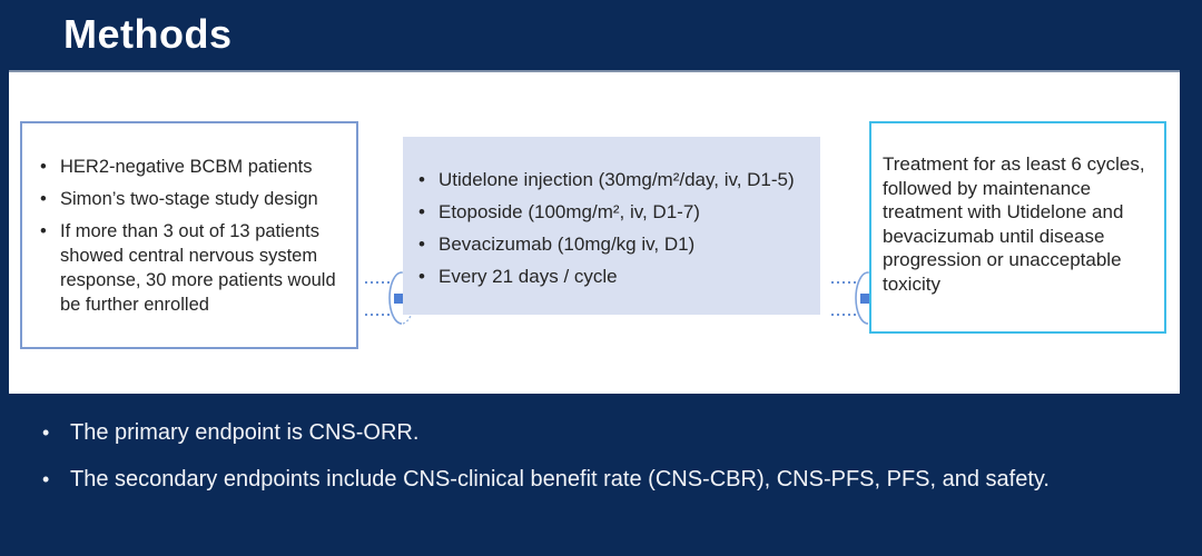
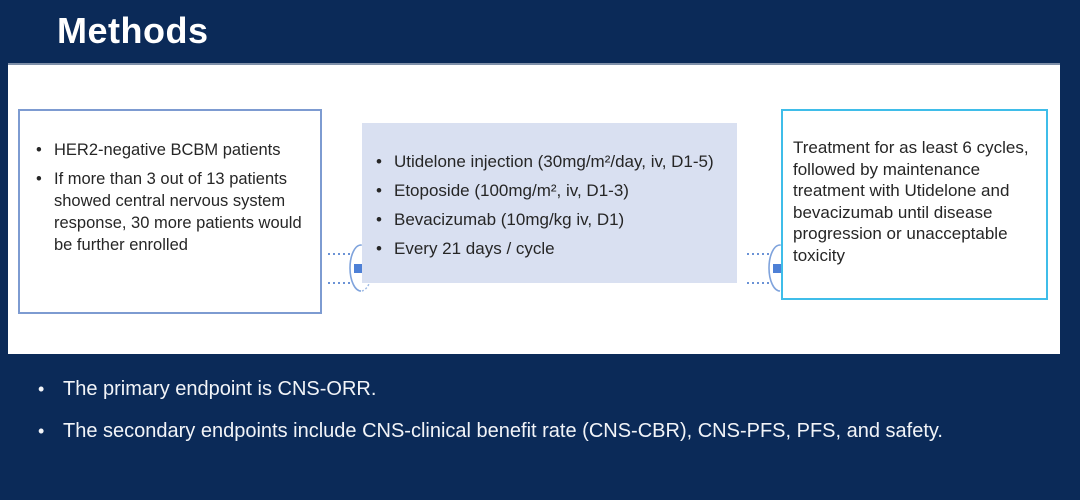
  Methods
  HER2-negative BCBM patients
- Simon’s two-stage study design
  If more than 3 out of 13 patients showed central nervous system response, 30 more patients would be further enrolled
  Utidelone injection (30mg/m²/day, iv, D1-5)
- Etoposide (100mg/m², iv, D1-7)
+ Etoposide (100mg/m², iv, D1-3)
  Bevacizumab (10mg/kg iv, D1)
  Every 21 days / cycle
  Treatment for as least 6 cycles, followed by maintenance treatment with Utidelone and bevacizumab until disease progression or unacceptable toxicity
  The primary endpoint is CNS-ORR.
  The secondary endpoints include CNS-clinical benefit rate (CNS-CBR), CNS-PFS, PFS, and safety.
